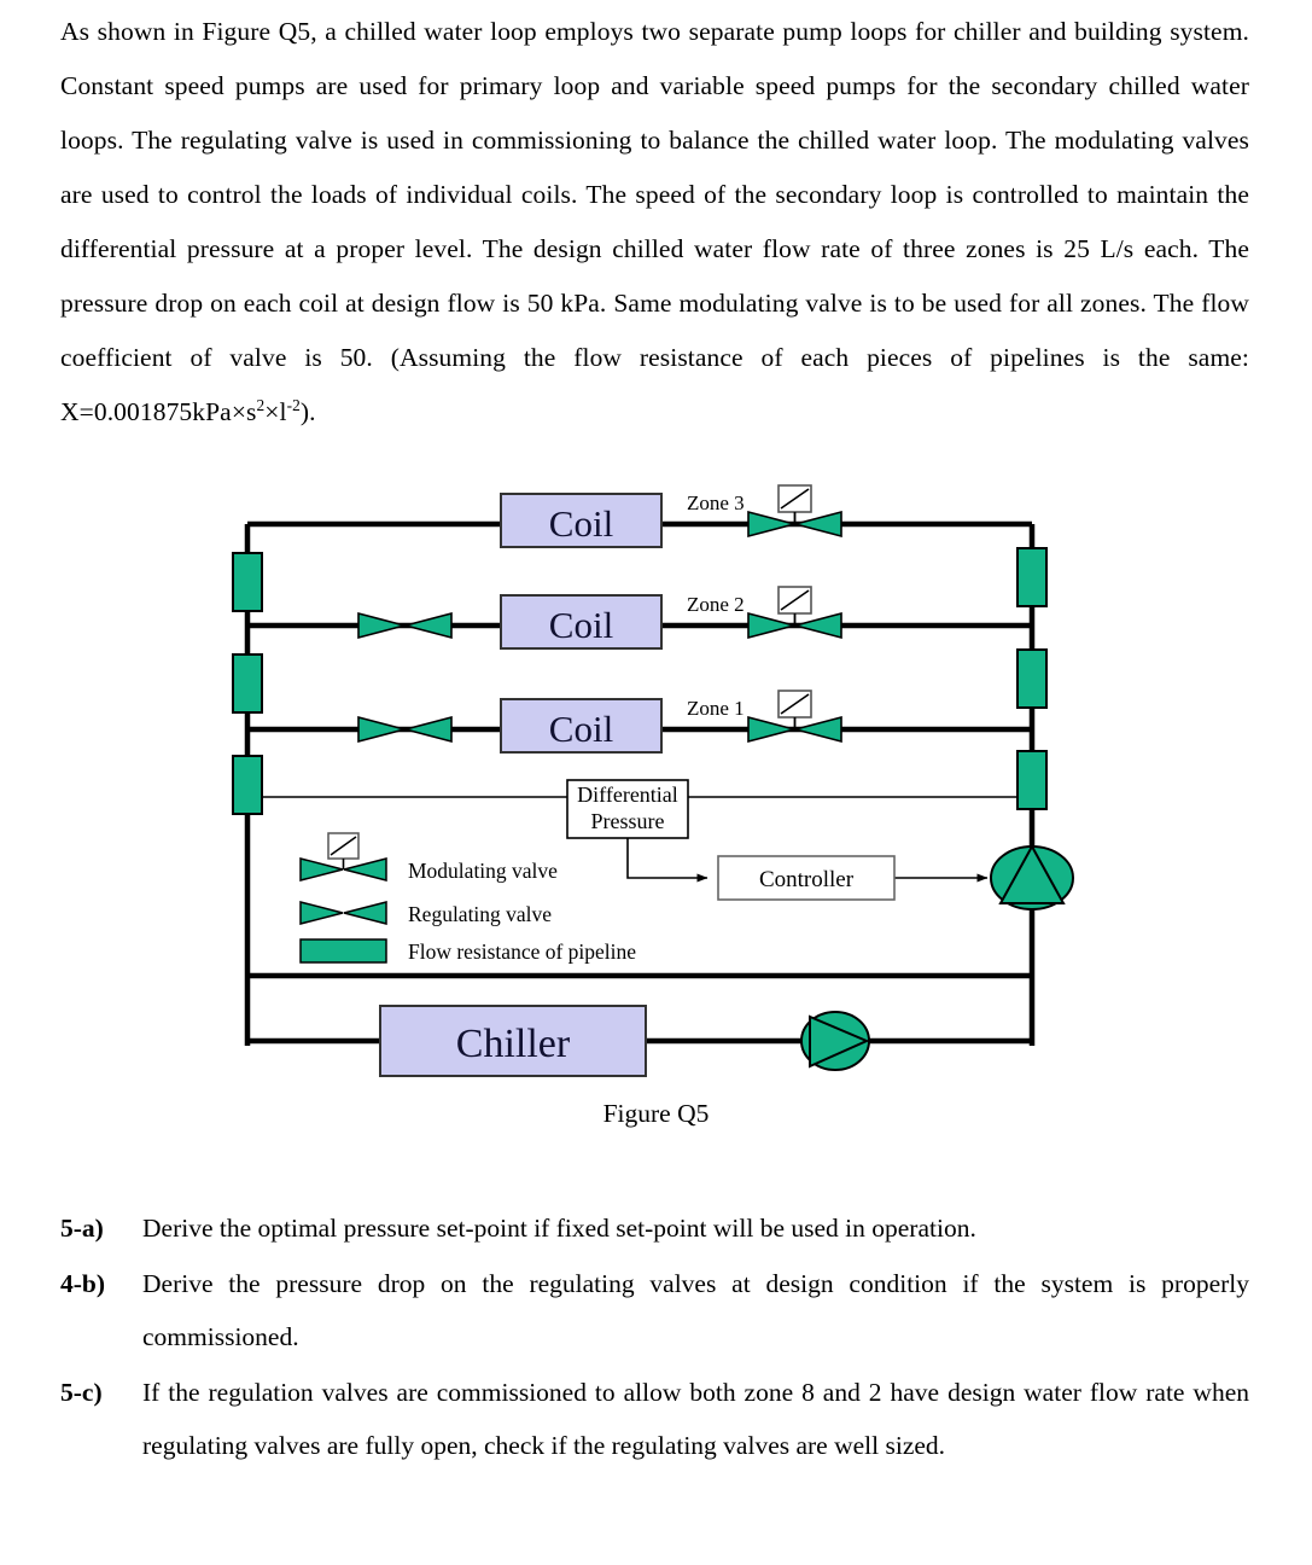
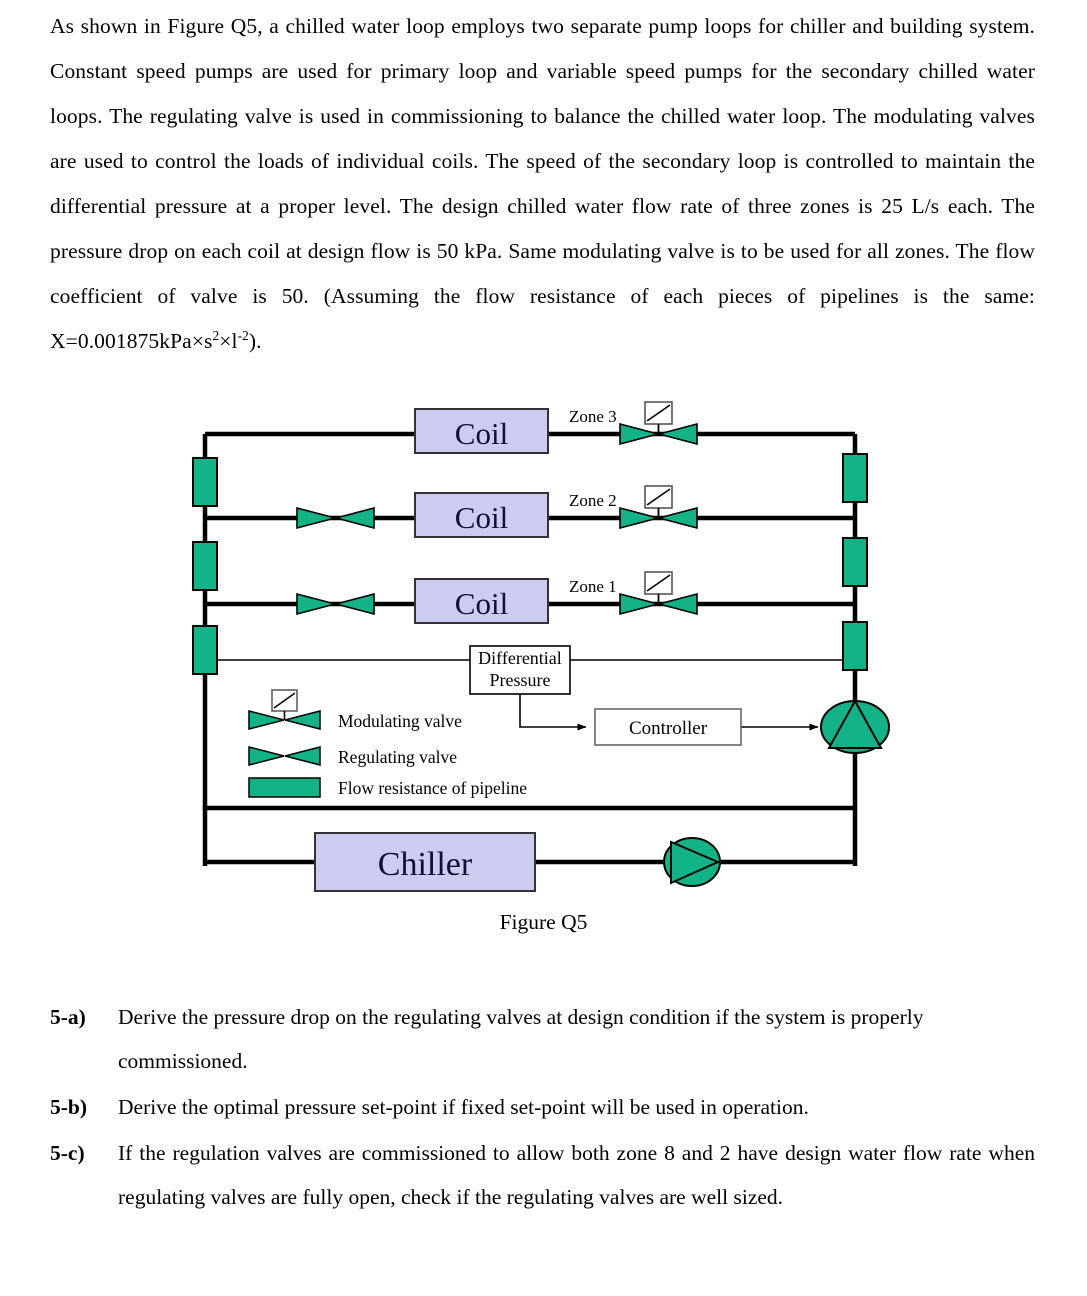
  As shown in Figure Q5, a chilled water loop employs two separate pump loops for chiller and building system. Constant speed pumps are used for primary loop and variable speed pumps for the secondary chilled water loops. The regulating valve is used in commissioning to balance the chilled water loop. The modulating valves are used to control the loads of individual coils. The speed of the secondary loop is controlled to maintain the differential pressure at a proper level. The design chilled water flow rate of three zones is 25 L/s each. The pressure drop on each coil at design flow is 50 kPa. Same modulating valve is to be used for all zones. The flow coefficient of valve is 50. (Assuming the flow resistance of each pieces of pipelines is the same: X=0.001875kPa×s2×l-2).
  Coil
  Coil
  Coil
  Zone 3
  Zone 2
  Zone 1
  Differential
  Pressure
  Controller
  Chiller
  Modulating valve
  Regulating valve
  Flow resistance of pipeline
  Figure Q5
  5-a)
- Derive the optimal pressure set-point if fixed set-point will be used in operation.
+ Derive the pressure drop on the regulating valves at design condition if the system is properly commissioned.
- 4-b)
+ 5-b)
- Derive the pressure drop on the regulating valves at design condition if the system is properly commissioned.
+ Derive the optimal pressure set-point if fixed set-point will be used in operation.
  5-c)
  If the regulation valves are commissioned to allow both zone 8 and 2 have design water flow rate when regulating valves are fully open, check if the regulating valves are well sized.
